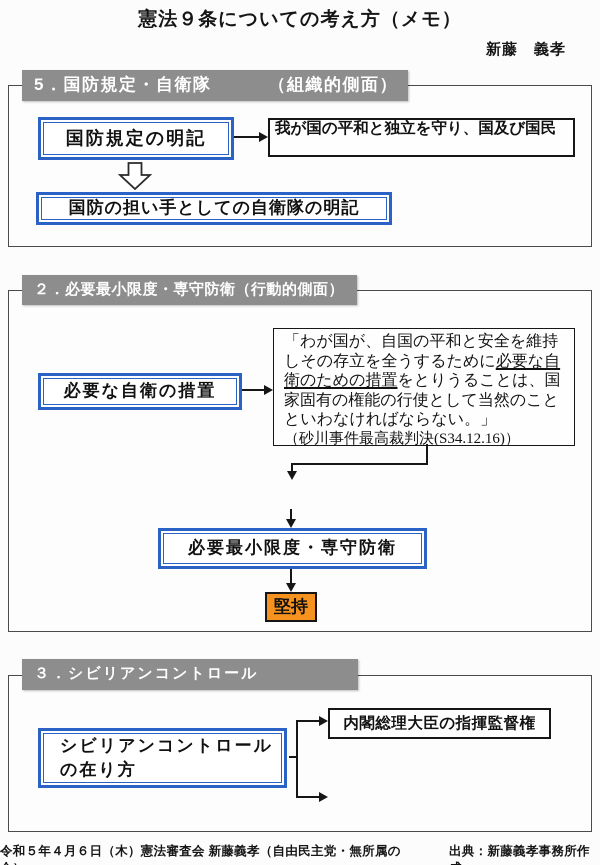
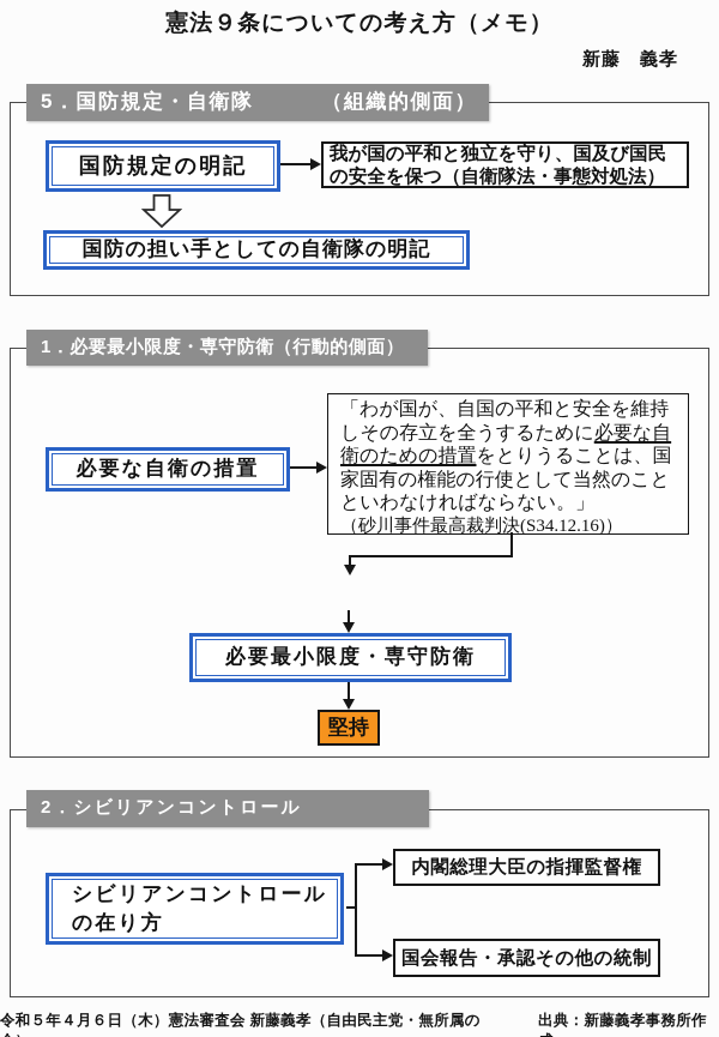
  憲法９条についての考え方（メモ）
  新藤 義孝
  5．国防規定・自衛隊
  （組織的側面）
  国防規定の明記
  我が国の平和と独立を守り、国及び国民
+ の安全を保つ（自衛隊法・事態対処法）
  国防の担い手としての自衛隊の明記
- ２．必要最小限度・専守防衛（行動的側面）
+ 1．必要最小限度・専守防衛（行動的側面）
  「わが国が、自国の平和と安全を維持しその存立を全うするために必要な自衛のための措置をとりうることは、国家固有の権能の行使として当然のことといわなければならない。」
  （砂川事件最高裁判決(S34.12.16)）
  必要な自衛の措置
  必要最小限度・専守防衛
  堅持
- ３．シビリアンコントロール
+ 2．シビリアンコントロール
  シビリアンコントロール
  の在り方
  内閣総理大臣の指揮監督権
+ 国会報告・承認その他の統制
  令和５年４月６日（木）憲法審査会 新藤義孝（自由民主党・無所属の
  出典：新藤義孝事務所作
